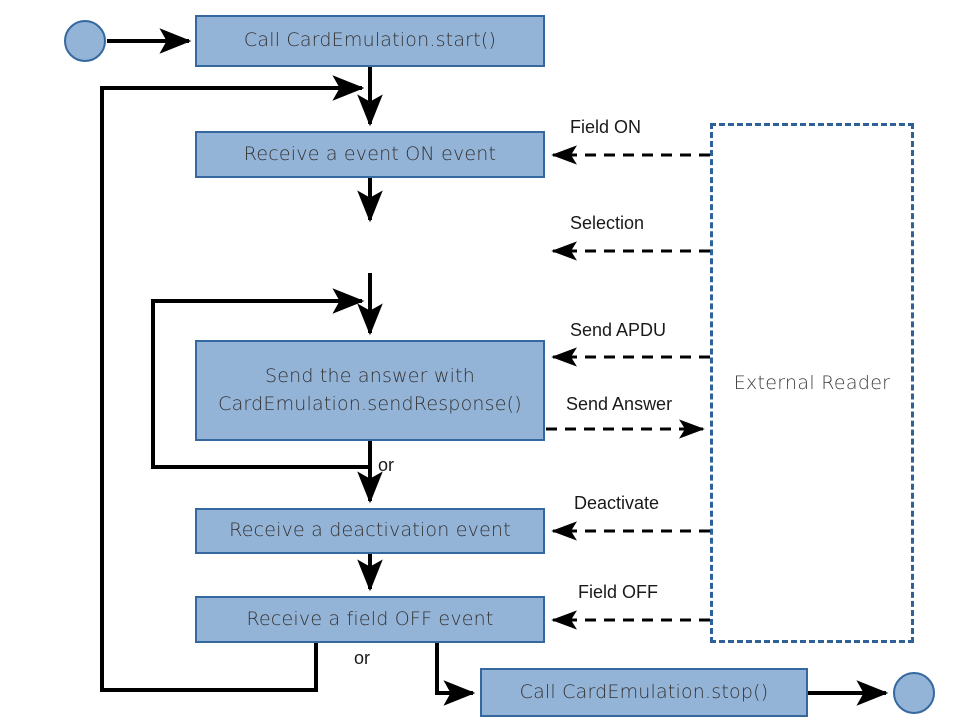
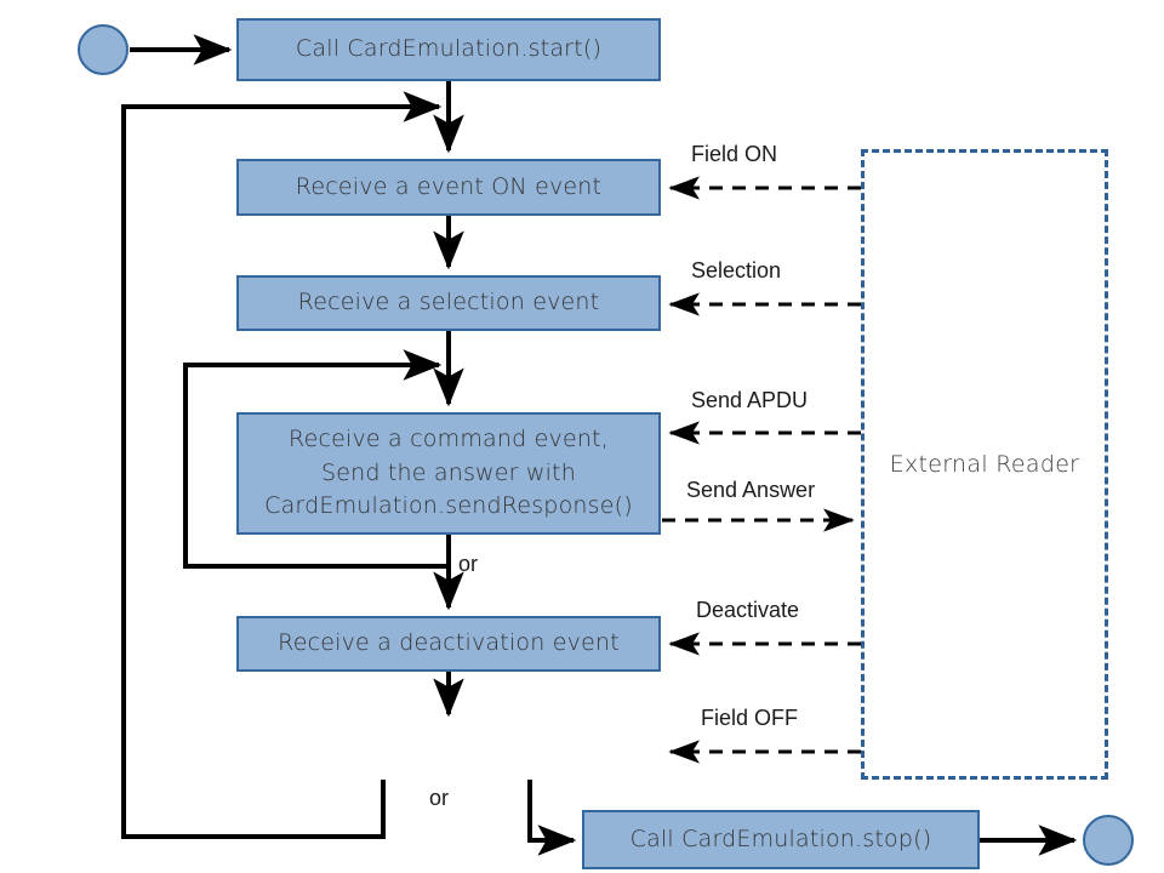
  Call CardEmulation.start()
  Receive a event ON event
+ Receive a selection event
+ Receive a command event,
  Send the answer with
  CardEmulation.sendResponse()
  Receive a deactivation event
- Receive a field OFF event
  Call CardEmulation.stop()
  External Reader
  Field ON
  Selection
  Send APDU
  Send Answer
  Deactivate
  Field OFF
  or
  or
